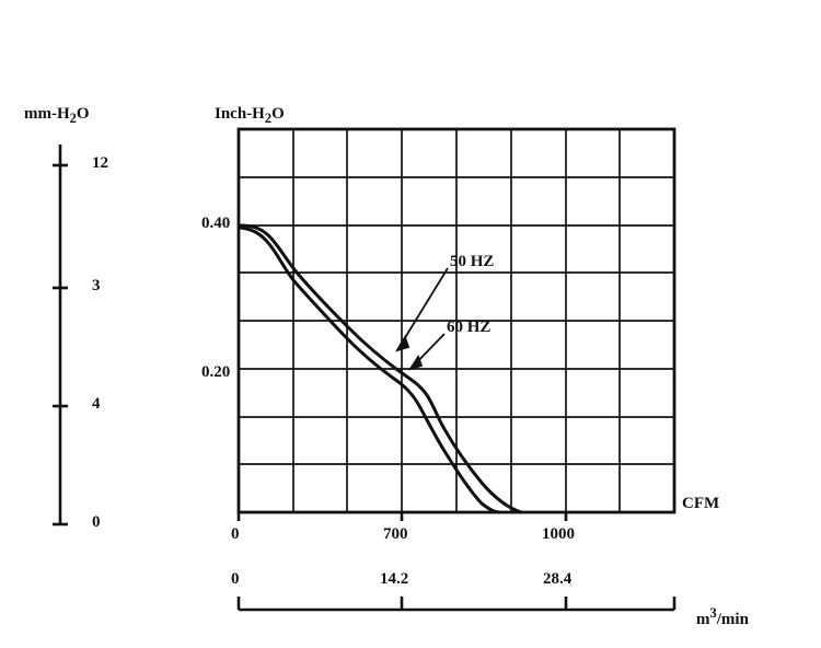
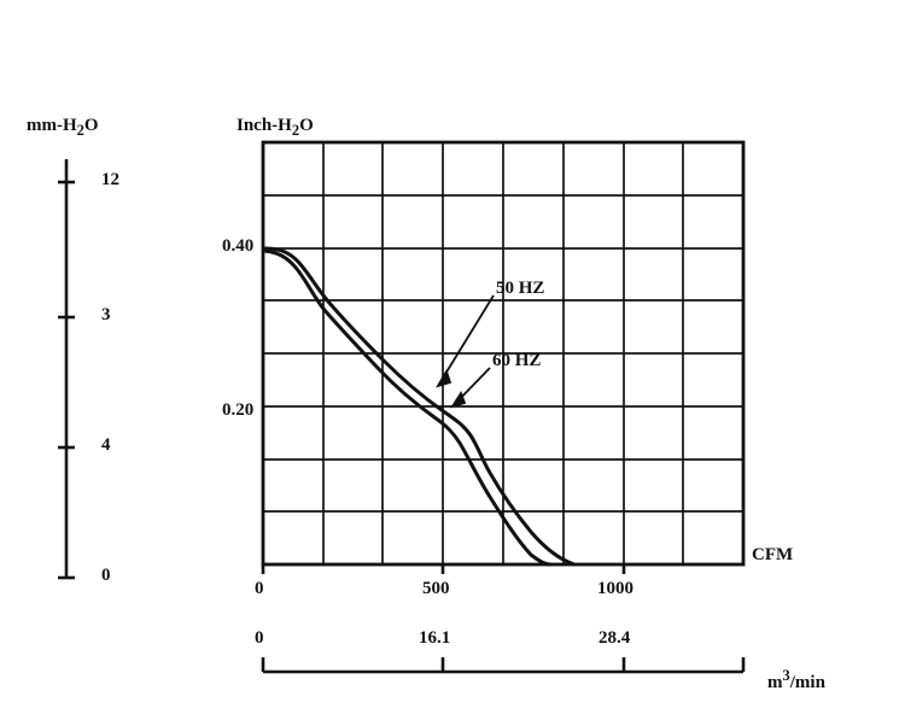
  mm-H2O
  Inch-H2O
  CFM
  m3/min
  12
  3
  4
  0
  0.40
  0.20
  0
- 700
+ 500
  1000
  0
- 14.2
+ 16.1
  28.4
  50 HZ
  60 HZ
